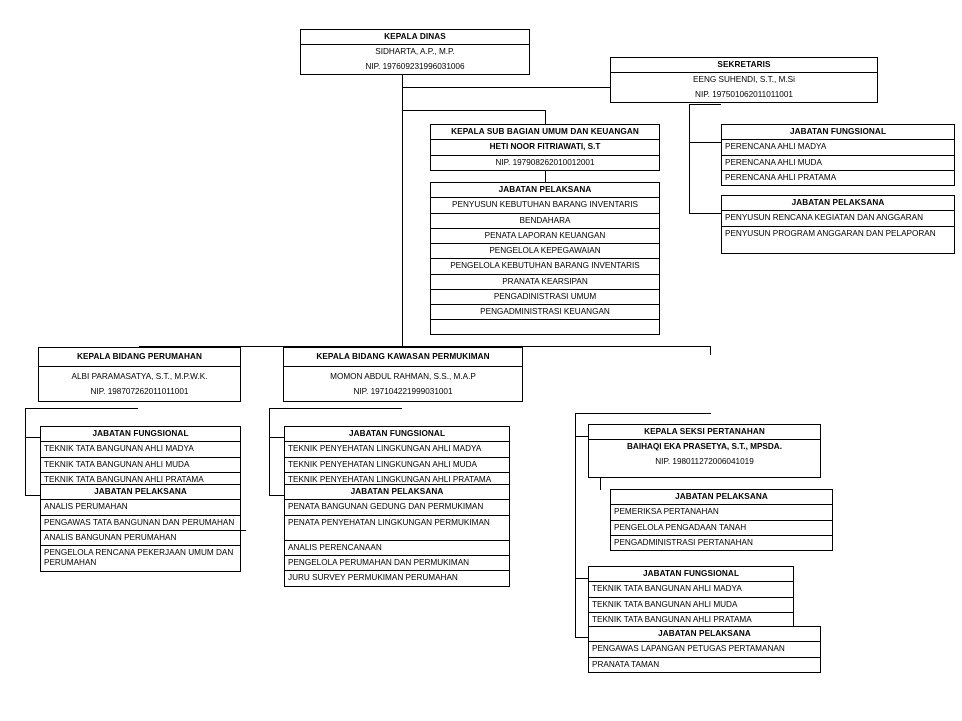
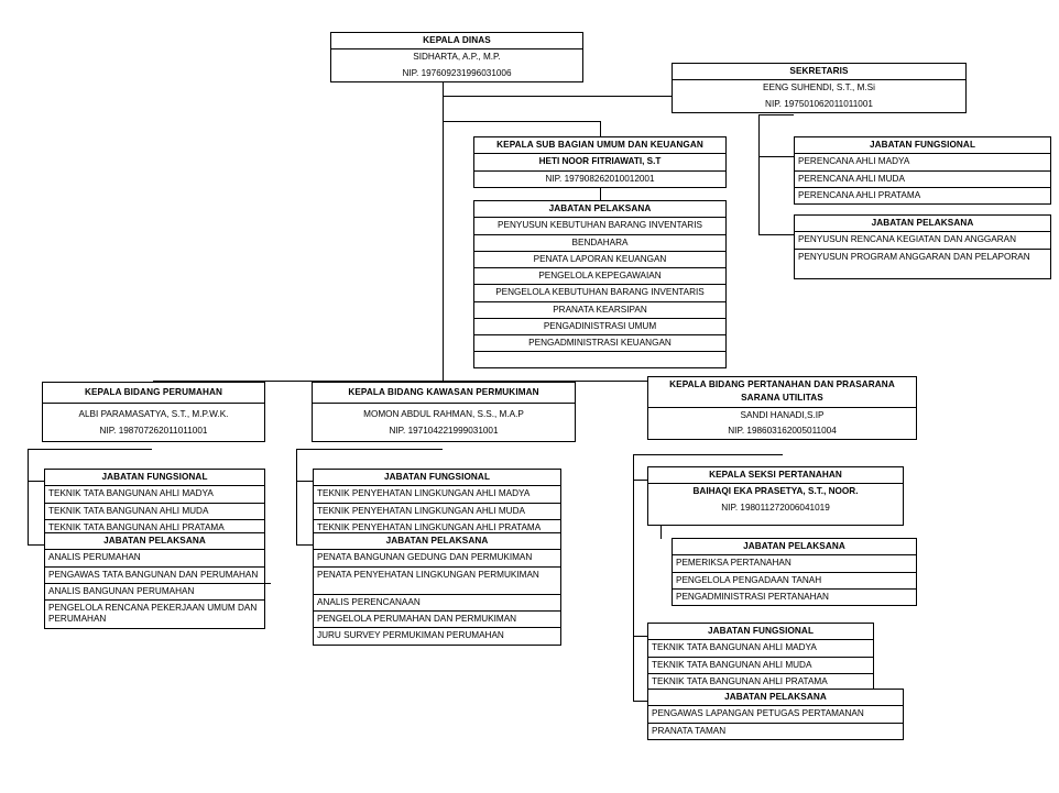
  KEPALA DINAS
  SIDHARTA, A.P., M.P.
  NIP. 197609231996031006
  SEKRETARIS
  EENG SUHENDI, S.T., M.Si
  NIP. 197501062011011001
  KEPALA SUB BAGIAN UMUM DAN KEUANGAN
  HETI NOOR FITRIAWATI, S.T
  NIP. 197908262010012001
  JABATAN PELAKSANA
  PENYUSUN KEBUTUHAN BARANG INVENTARIS
  BENDAHARA
  PENATA LAPORAN KEUANGAN
  PENGELOLA KEPEGAWAIAN
  PENGELOLA KEBUTUHAN BARANG INVENTARIS
  PRANATA KEARSIPAN
  PENGADINISTRASI UMUM
  PENGADMINISTRASI KEUANGAN
  JABATAN FUNGSIONAL
  PERENCANA AHLI MADYA
  PERENCANA AHLI MUDA
  PERENCANA AHLI PRATAMA
  JABATAN PELAKSANA
  PENYUSUN RENCANA KEGIATAN DAN ANGGARAN
  PENYUSUN PROGRAM ANGGARAN DAN PELAPORAN
  KEPALA BIDANG PERUMAHAN
  ALBI PARAMASATYA, S.T., M.P.W.K.
  NIP. 198707262011011001
  KEPALA BIDANG KAWASAN PERMUKIMAN
  MOMON ABDUL RAHMAN, S.S., M.A.P
  NIP. 197104221999031001
+ KEPALA BIDANG PERTANAHAN DAN PRASARANA
+ SARANA UTILITAS
+ SANDI HANADI,S.IP
+ NIP. 198603162005011004
  JABATAN FUNGSIONAL
  TEKNIK TATA BANGUNAN AHLI MADYA
  TEKNIK TATA BANGUNAN AHLI MUDA
  TEKNIK TATA BANGUNAN AHLI PRATAMA
  JABATAN PELAKSANA
  ANALIS PERUMAHAN
  PENGAWAS TATA BANGUNAN DAN PERUMAHAN
  ANALIS BANGUNAN PERUMAHAN
  PENGELOLA RENCANA PEKERJAAN UMUM DAN PERUMAHAN
  JABATAN FUNGSIONAL
  TEKNIK PENYEHATAN LINGKUNGAN AHLI MADYA
  TEKNIK PENYEHATAN LINGKUNGAN AHLI MUDA
  TEKNIK PENYEHATAN LINGKUNGAN AHLI PRATAMA
  JABATAN PELAKSANA
  PENATA BANGUNAN GEDUNG DAN PERMUKIMAN
  PENATA PENYEHATAN LINGKUNGAN PERMUKIMAN
  ANALIS PERENCANAAN
  PENGELOLA PERUMAHAN DAN PERMUKIMAN
  JURU SURVEY PERMUKIMAN PERUMAHAN
  KEPALA SEKSI PERTANAHAN
- BAIHAQI EKA PRASETYA, S.T., MPSDA.
+ BAIHAQI EKA PRASETYA, S.T., NOOR.
  NIP. 198011272006041019
  JABATAN PELAKSANA
  PEMERIKSA PERTANAHAN
  PENGELOLA PENGADAAN TANAH
  PENGADMINISTRASI PERTANAHAN
  JABATAN FUNGSIONAL
  TEKNIK TATA BANGUNAN AHLI MADYA
  TEKNIK TATA BANGUNAN AHLI MUDA
  TEKNIK TATA BANGUNAN AHLI PRATAMA
  JABATAN PELAKSANA
  PENGAWAS LAPANGAN PETUGAS PERTAMANAN
  PRANATA TAMAN
